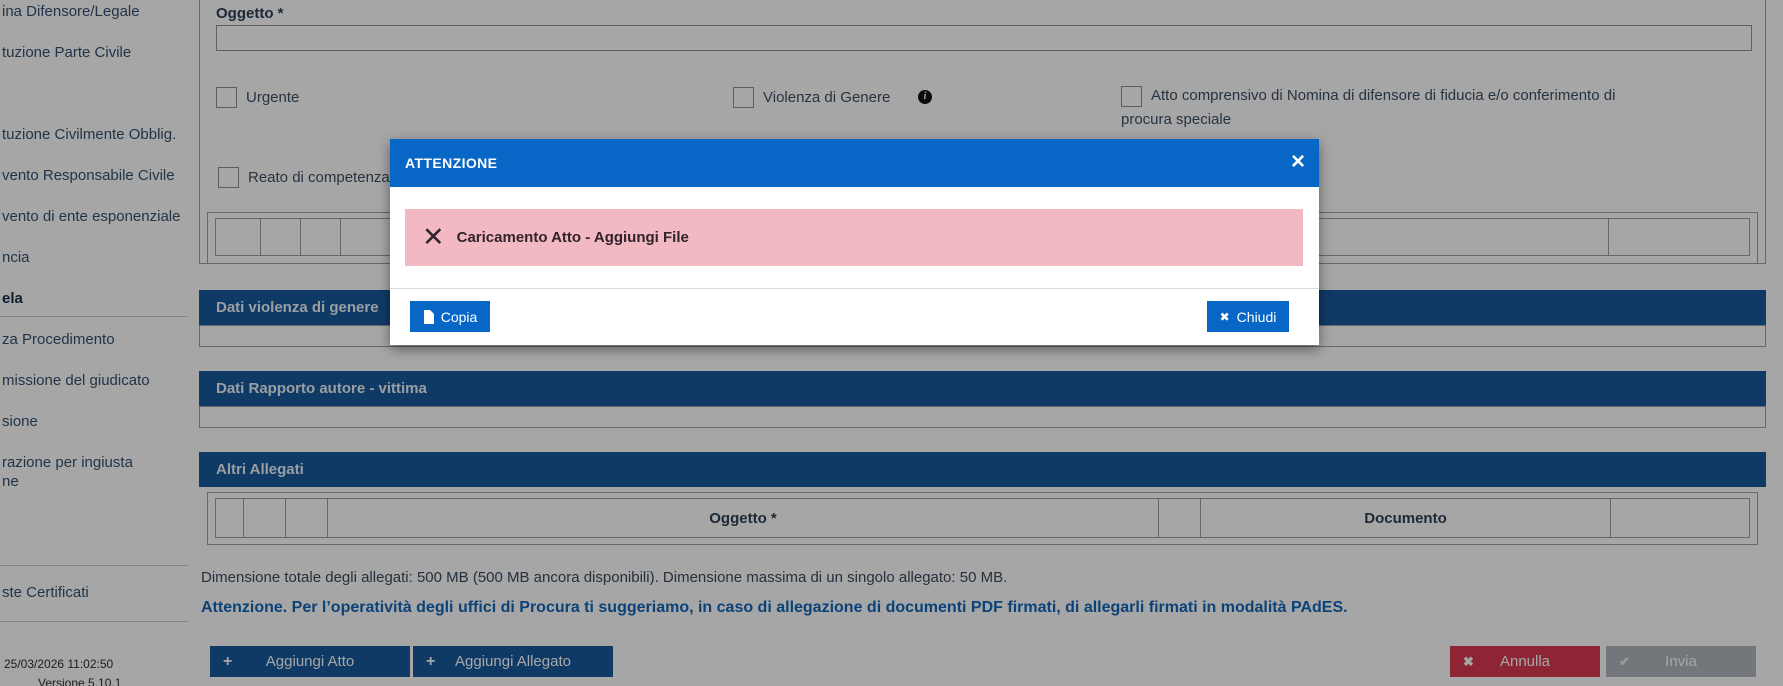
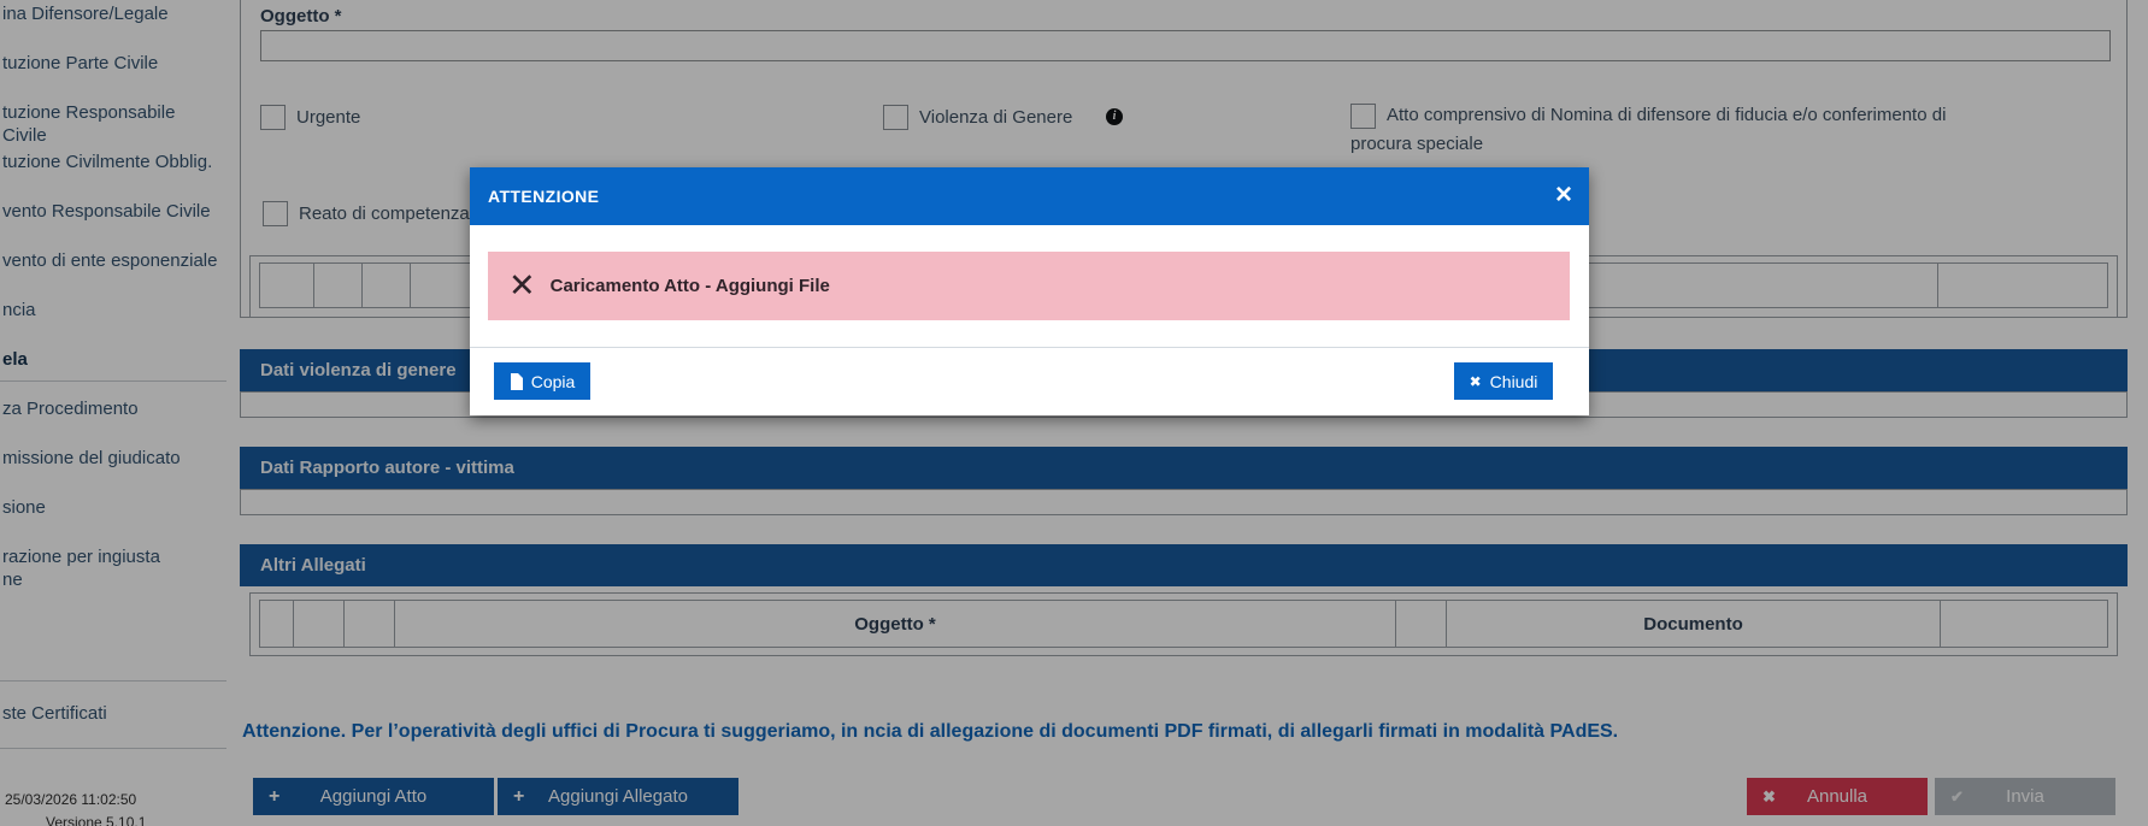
  ina Difensore/Legale
  tuzione Parte Civile
+ tuzione Responsabile Civile
  tuzione Civilmente Obblig.
  vento Responsabile Civile
  vento di ente esponenziale
  ncia
  ela
  za Procedimento
  missione del giudicato
  sione
  razione per ingiusta
  ne
  ste Certificati
  Oggetto *
  Urgente
  Violenza di Genere
  i
  Atto comprensivo di Nomina di difensore di fiducia e/o conferimento di procura speciale
  Reato di competenza
  Dati violenza di genere
  Dati Rapporto autore - vittima
  Altri Allegati
  Oggetto *
  Documento
- Dimensione totale degli allegati: 500 MB (500 MB ancora disponibili). Dimensione massima di un singolo allegato: 50 MB.
- Attenzione. Per l’operatività degli uffici di Procura ti suggeriamo, in caso di allegazione di documenti PDF firmati, di allegarli firmati in modalità PAdES.
+ Attenzione. Per l’operatività degli uffici di Procura ti suggeriamo, in ncia di allegazione di documenti PDF firmati, di allegarli firmati in modalità PAdES.
  +
  Aggiungi Atto
  +
  Aggiungi Allegato
  ✖
  Annulla
  ✔
  Invia
  25/03/2026 11:02:50
  Versione 5.10.1
  ATTENZIONE
  ×
  ✕
  Caricamento Atto - Aggiungi File
  Copia
  ✖
  Chiudi
